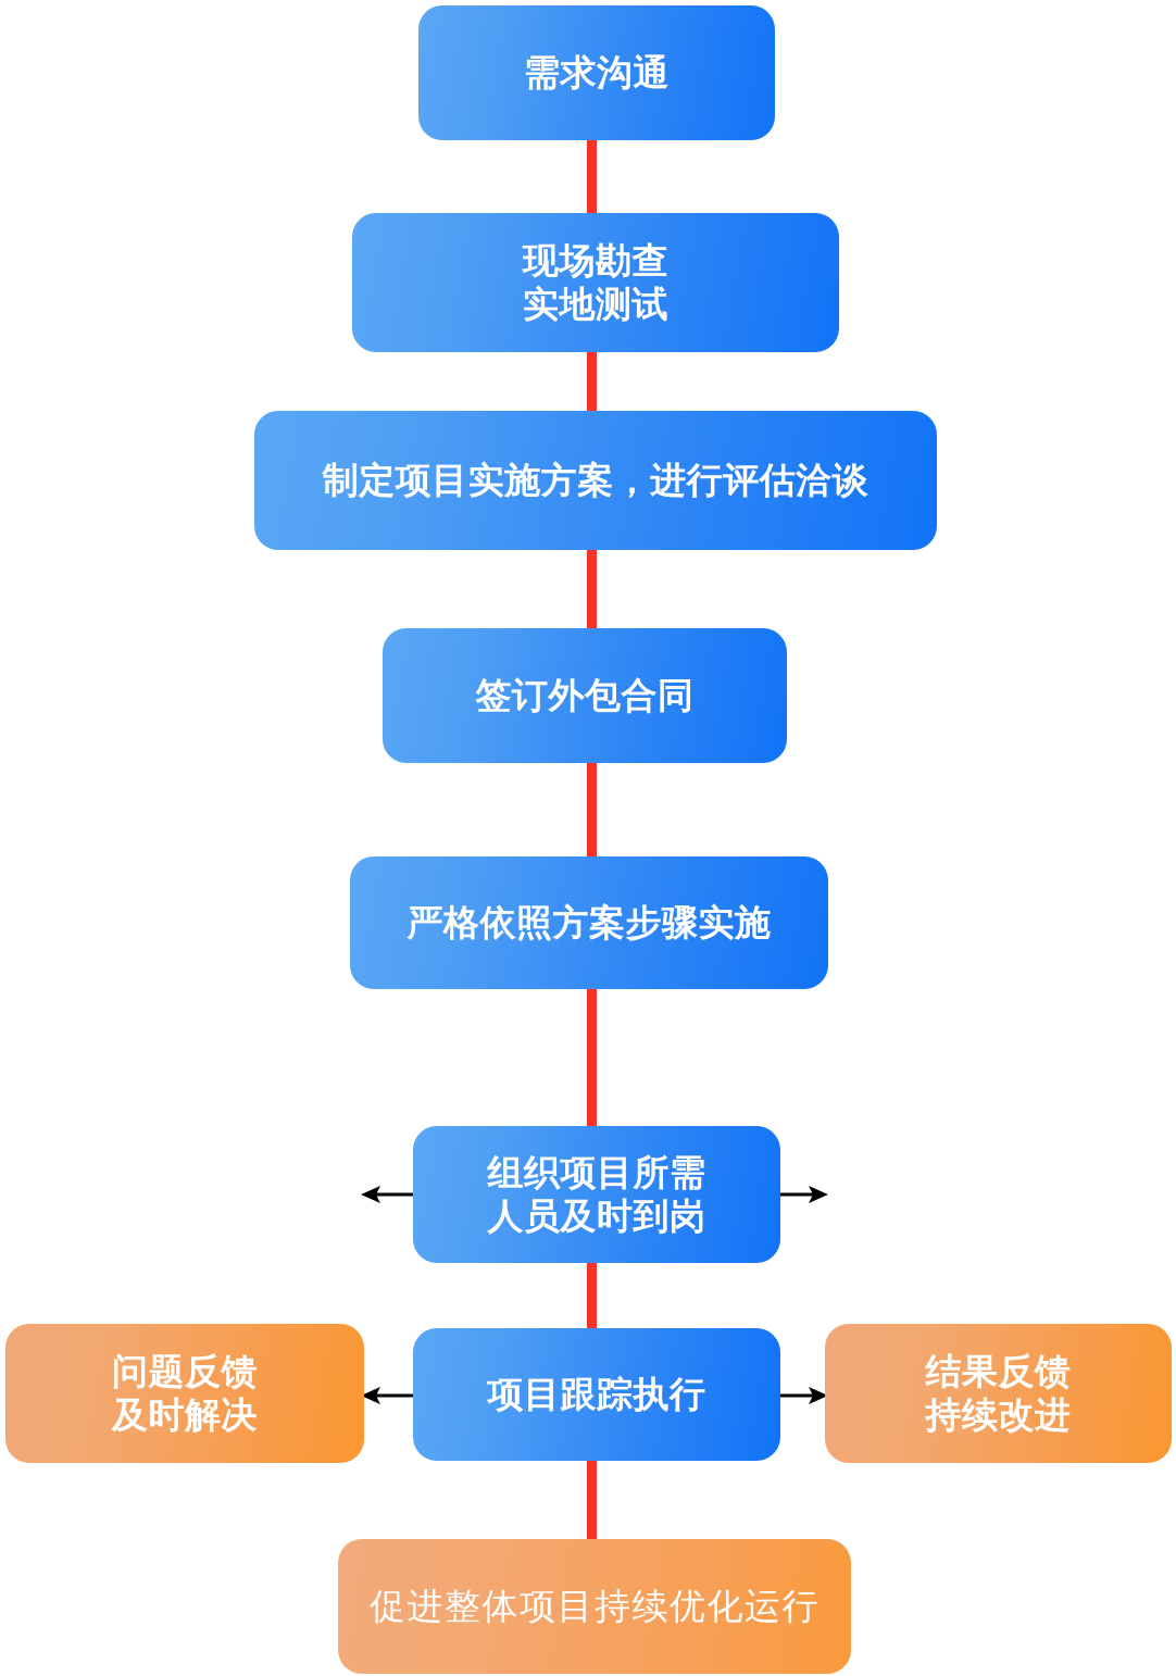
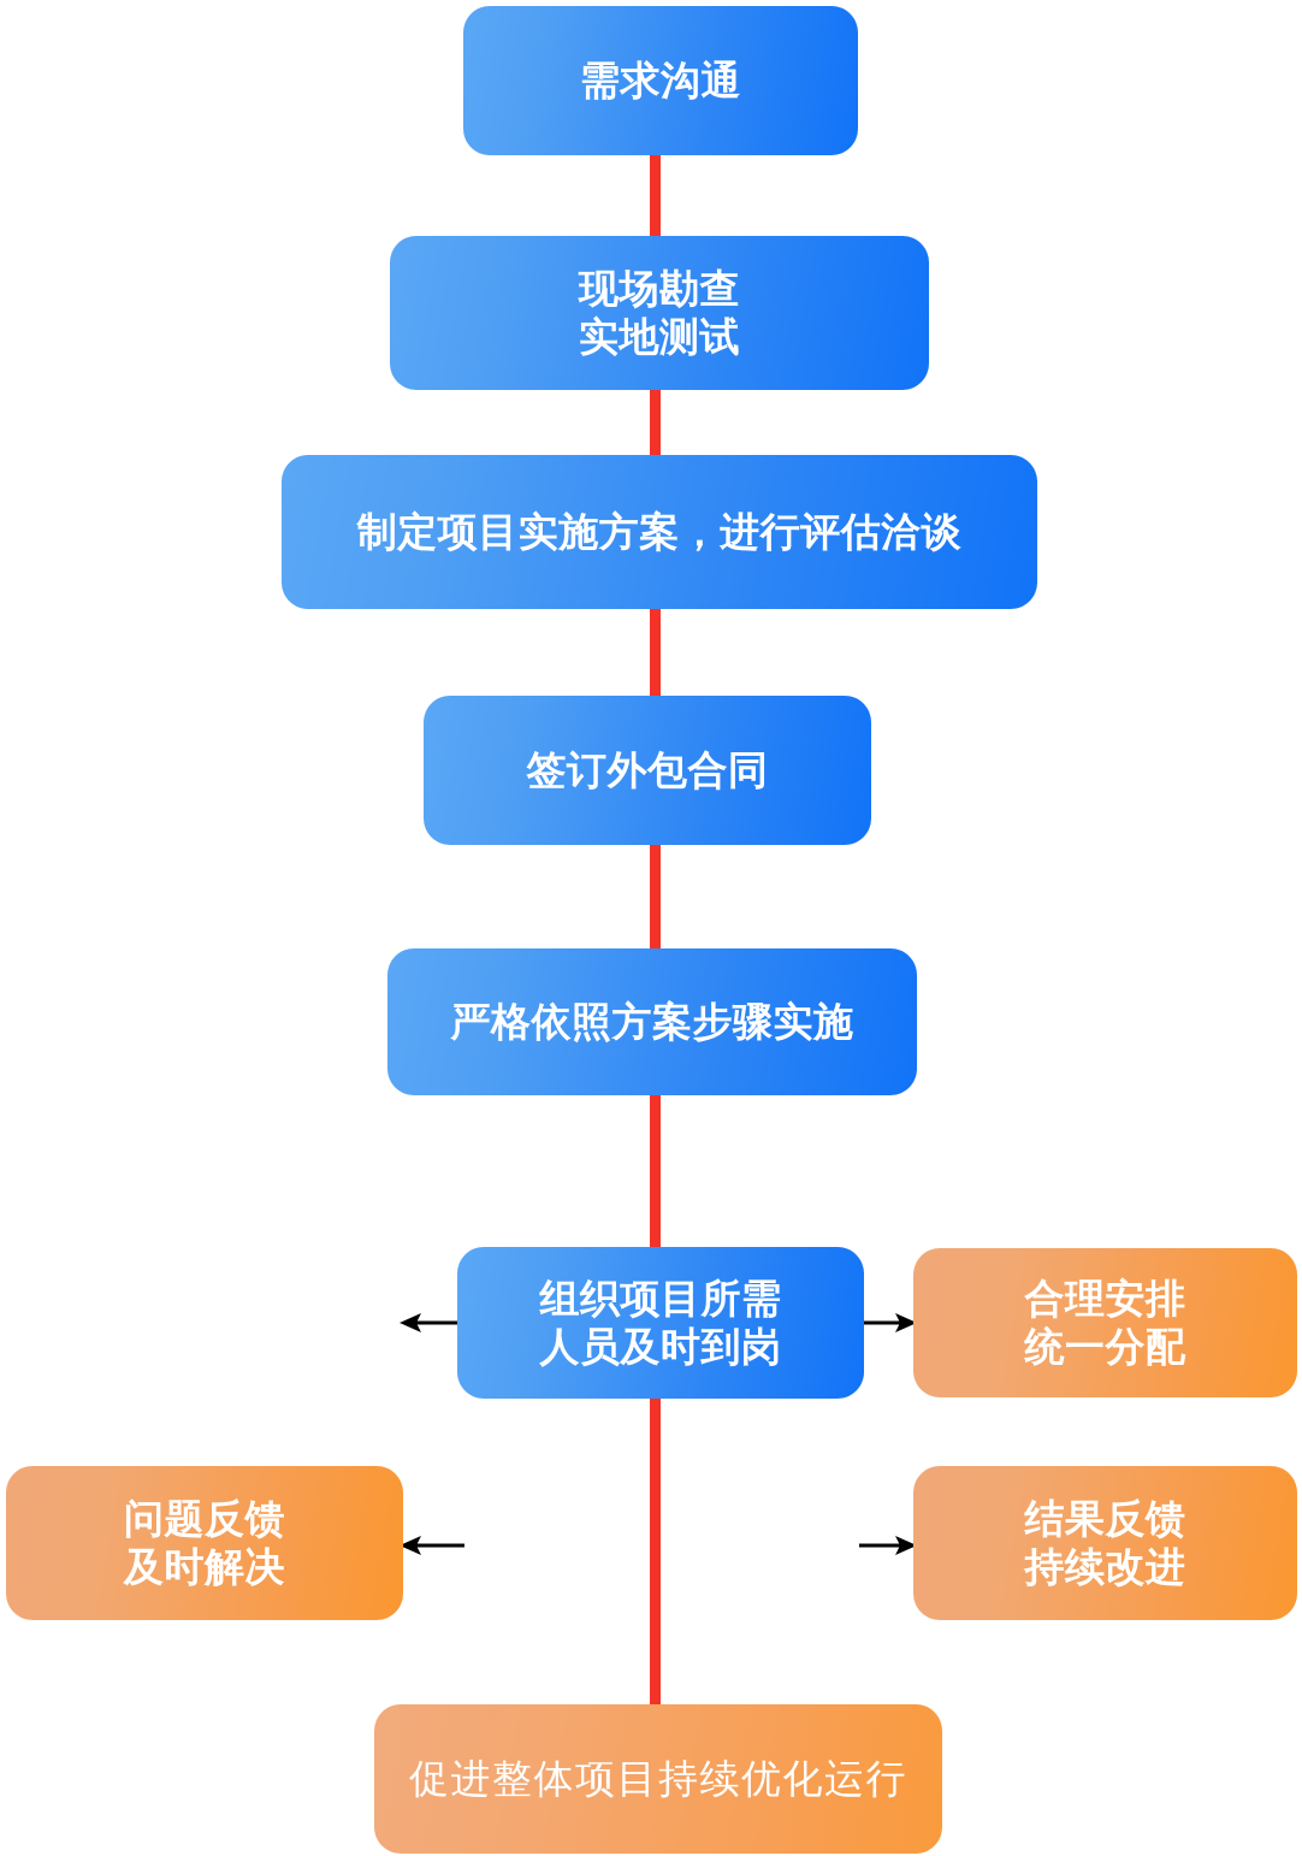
  需求沟通
  现场勘查
  实地测试
  制定项目实施方案，进行评估洽谈
  签订外包合同
  严格依照方案步骤实施
  组织项目所需
  人员及时到岗
+ 合理安排
+ 统一分配
  问题反馈
  及时解决
- 项目跟踪执行
  结果反馈
  持续改进
  促进整体项目持续优化运行
